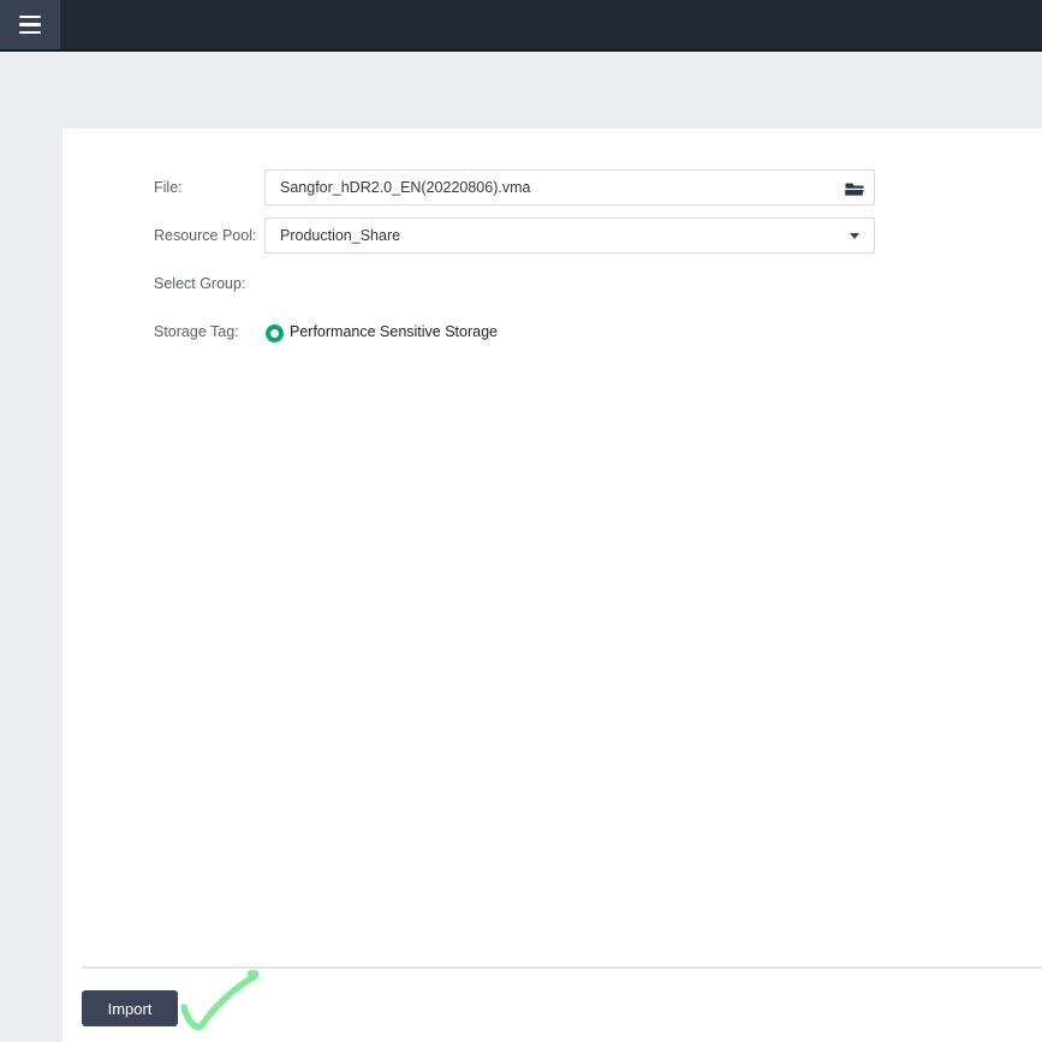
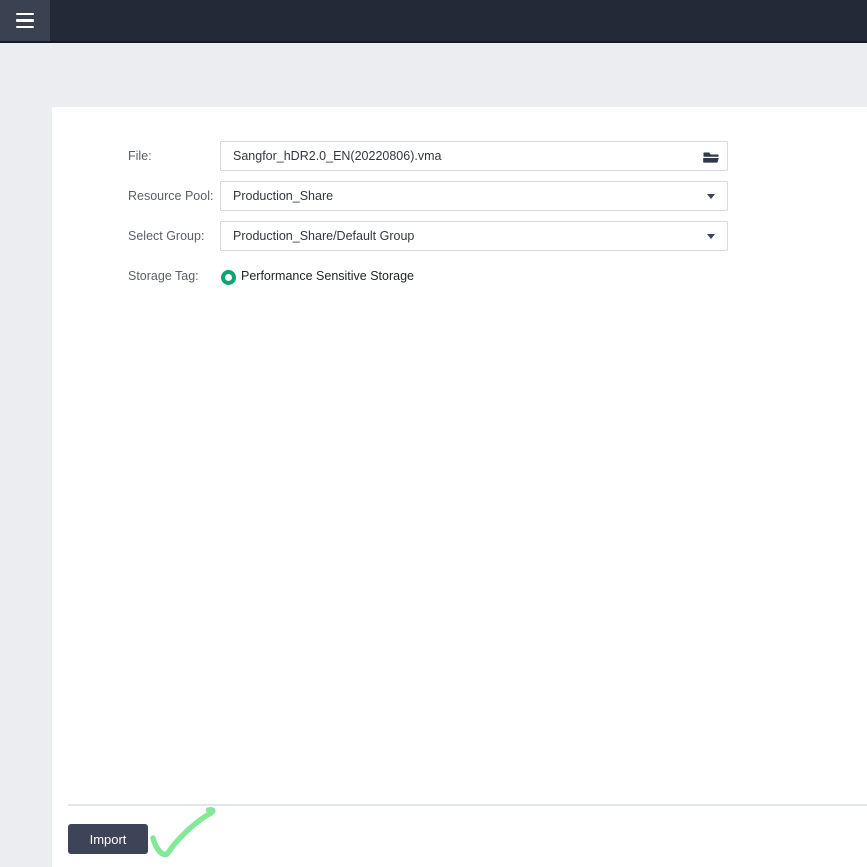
  File:
  Sangfor_hDR2.0_EN(20220806).vma
  Resource Pool:
  Production_Share
  Select Group:
+ Production_Share/Default Group
  Storage Tag:
  Performance Sensitive Storage
  Import
